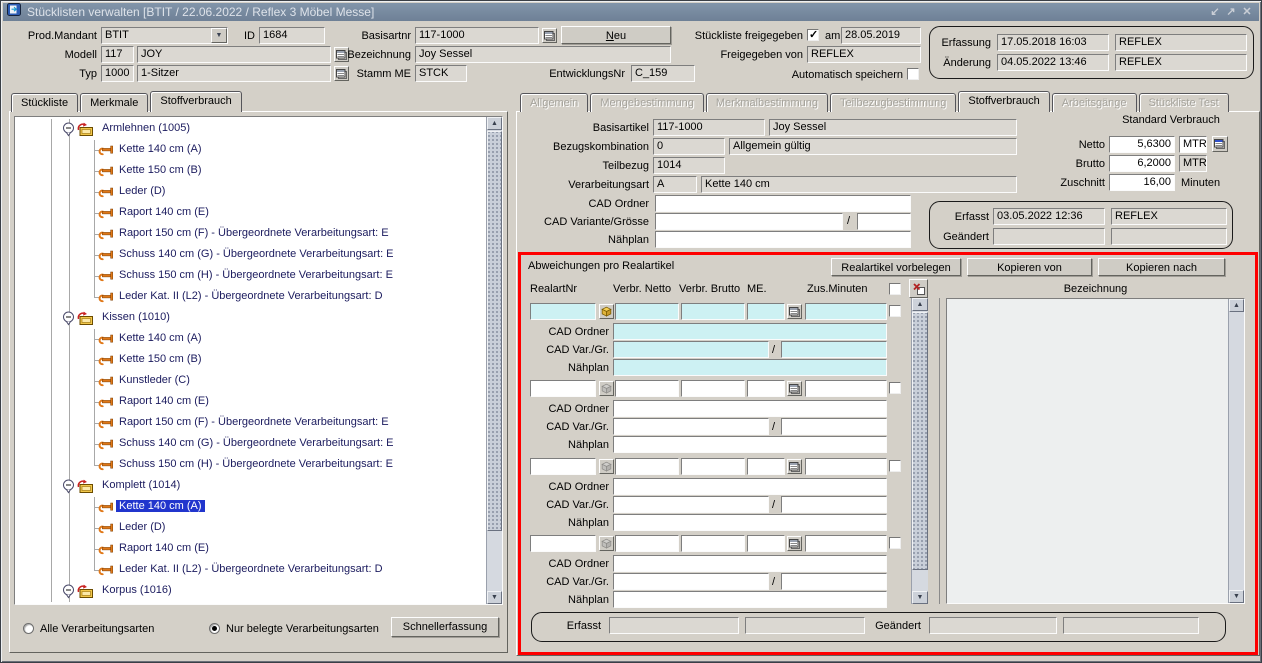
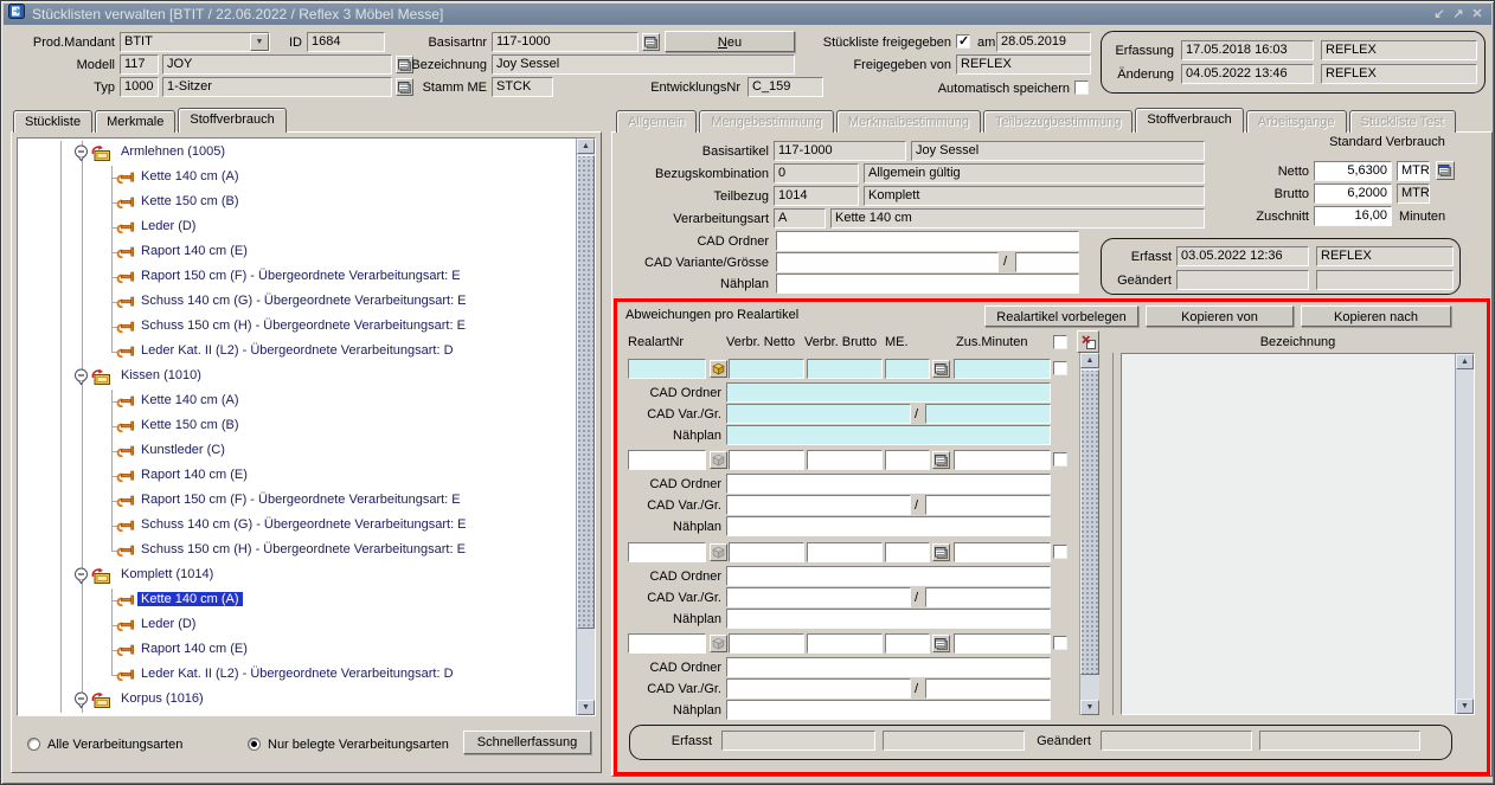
  Stücklisten verwalten [BTIT / 22.06.2022 / Reflex 3 Möbel Messe]
  ↙
  ↗
  ✕
  Prod.Mandant
  BTIT
  ID
  1684
  Basisartnr
  117-1000
  Neu
  Modell
  117
  JOY
  Bezeichnung
  Joy Sessel
  Typ
  1000
  1-Sitzer
  Stamm ME
  STCK
  EntwicklungsNr
  C_159
  Stückliste freigegeben
  am
  28.05.2019
  Freigegeben von
  REFLEX
  Automatisch speichern
  Erfassung
  17.05.2018 16:03
  REFLEX
  Änderung
  04.05.2022 13:46
  REFLEX
  Stückliste
  Merkmale
  Stoffverbrauch
  Armlehnen (1005)
  Kette 140 cm (A)
  Kette 150 cm (B)
  Leder (D)
  Raport 140 cm (E)
  Raport 150 cm (F) - Übergeordnete Verarbeitungsart: E
  Schuss 140 cm (G) - Übergeordnete Verarbeitungsart: E
  Schuss 150 cm (H) - Übergeordnete Verarbeitungsart: E
  Leder Kat. II (L2) - Übergeordnete Verarbeitungsart: D
  Kissen (1010)
  Kette 140 cm (A)
  Kette 150 cm (B)
  Kunstleder (C)
  Raport 140 cm (E)
  Raport 150 cm (F) - Übergeordnete Verarbeitungsart: E
  Schuss 140 cm (G) - Übergeordnete Verarbeitungsart: E
  Schuss 150 cm (H) - Übergeordnete Verarbeitungsart: E
  Komplett (1014)
  Kette 140 cm (A)
  Leder (D)
  Raport 140 cm (E)
  Leder Kat. II (L2) - Übergeordnete Verarbeitungsart: D
  Korpus (1016)
  Alle Verarbeitungsarten
  Nur belegte Verarbeitungsarten
  Schnellerfassung
  Allgemein
  Mengebestimmung
  Merkmalbestimmung
  Teilbezugbestimmung
  Stoffverbrauch
  Arbeitsgänge
  Stückliste Test
  Basisartikel
  117-1000
  Joy Sessel
  Bezugskombination
  0
  Allgemein gültig
  Teilbezug
  1014
+ Komplett
  Verarbeitungsart
  A
  Kette 140 cm
  CAD Ordner
  CAD Variante/Grösse
  /
  Nähplan
  Standard Verbrauch
  Netto
  5,6300
  MTR
  Brutto
  6,2000
  MTR
  Zuschnitt
  16,00
  Minuten
  Erfasst
  03.05.2022 12:36
  REFLEX
  Geändert
  Abweichungen pro Realartikel
  Realartikel vorbelegen
  Kopieren von
  Kopieren nach
  RealartNr
  Verbr. Netto
  Verbr. Brutto
  ME.
  Zus.Minuten
  Bezeichnung
  CAD Ordner
  CAD Var./Gr.
  /
  Nähplan
  CAD Ordner
  CAD Var./Gr.
  /
  Nähplan
  CAD Ordner
  CAD Var./Gr.
  /
  Nähplan
  CAD Ordner
  CAD Var./Gr.
  /
  Nähplan
  Erfasst
  Geändert
